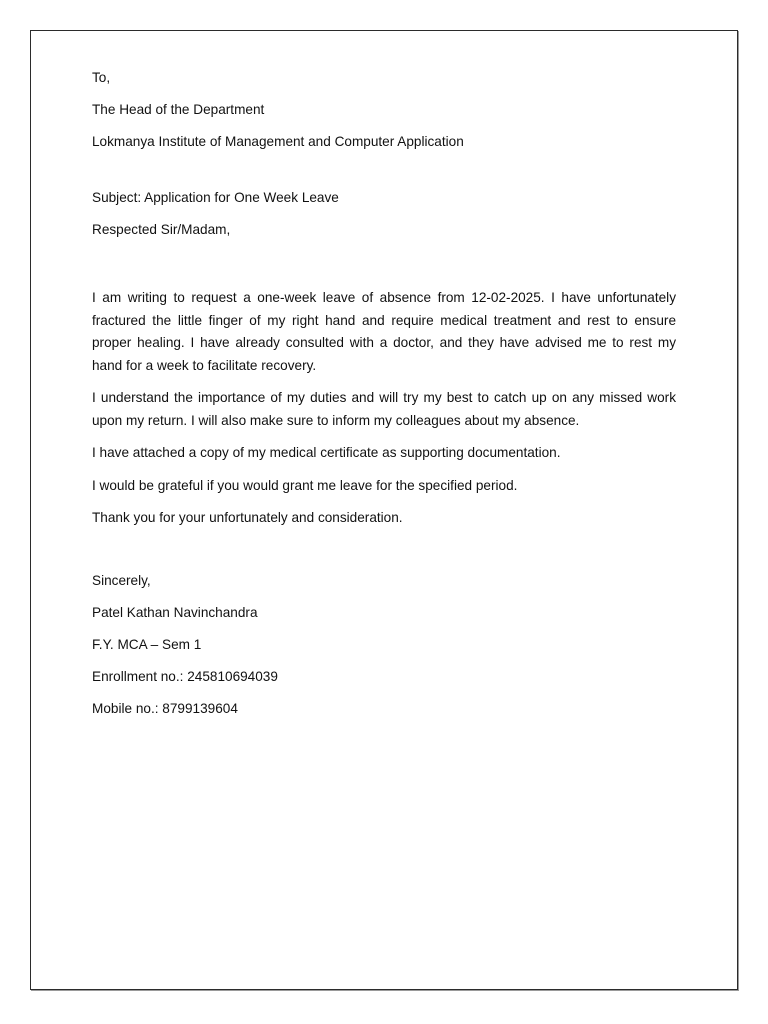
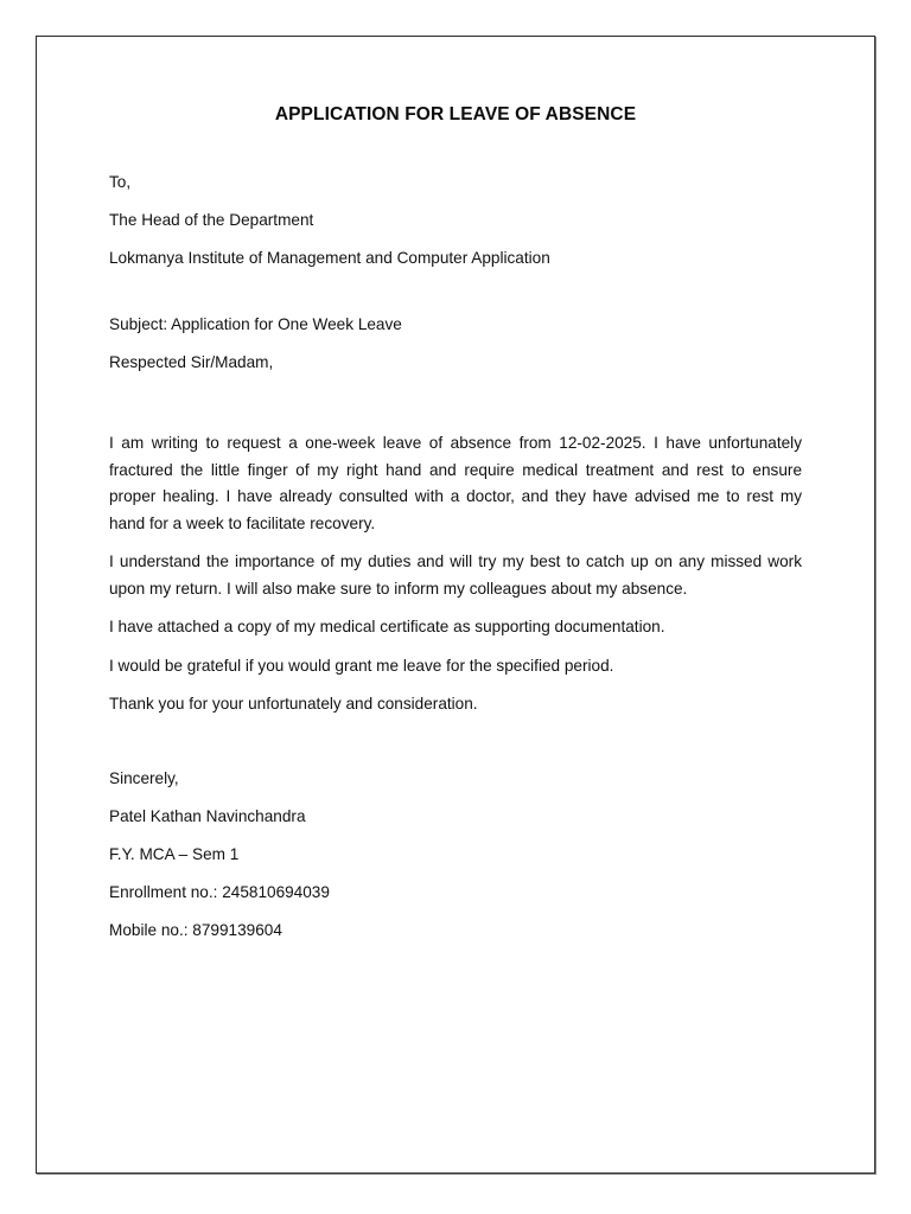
+ APPLICATION FOR LEAVE OF ABSENCE
  To,
  The Head of the Department
  Lokmanya Institute of Management and Computer Application
  Subject: Application for One Week Leave
  Respected Sir/Madam,
  I am writing to request a one-week leave of absence from 12-02-2025. I have unfortunately fractured the little finger of my right hand and require medical treatment and rest to ensure proper healing. I have already consulted with a doctor, and they have advised me to rest my hand for a week to facilitate recovery.
  I understand the importance of my duties and will try my best to catch up on any missed work upon my return. I will also make sure to inform my colleagues about my absence.
  I have attached a copy of my medical certificate as supporting documentation.
  I would be grateful if you would grant me leave for the specified period.
  Thank you for your unfortunately and consideration.
  Sincerely,
  Patel Kathan Navinchandra
  F.Y. MCA – Sem 1
  Enrollment no.: 245810694039
  Mobile no.: 8799139604
